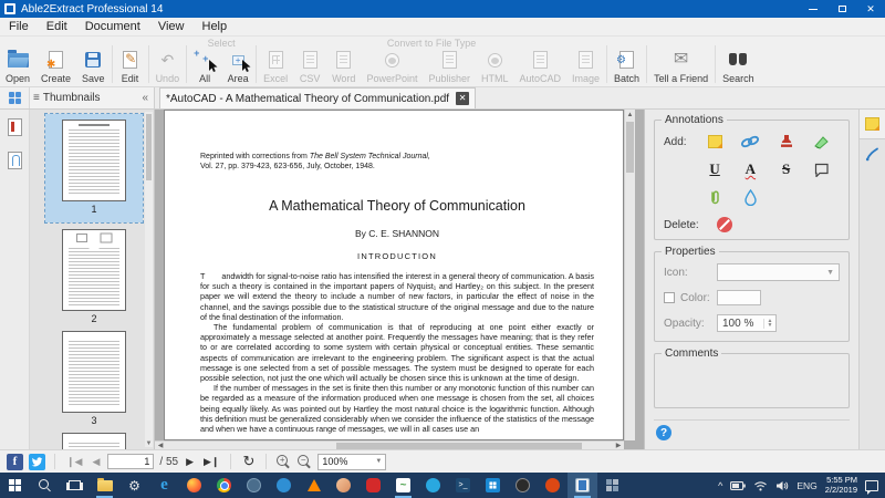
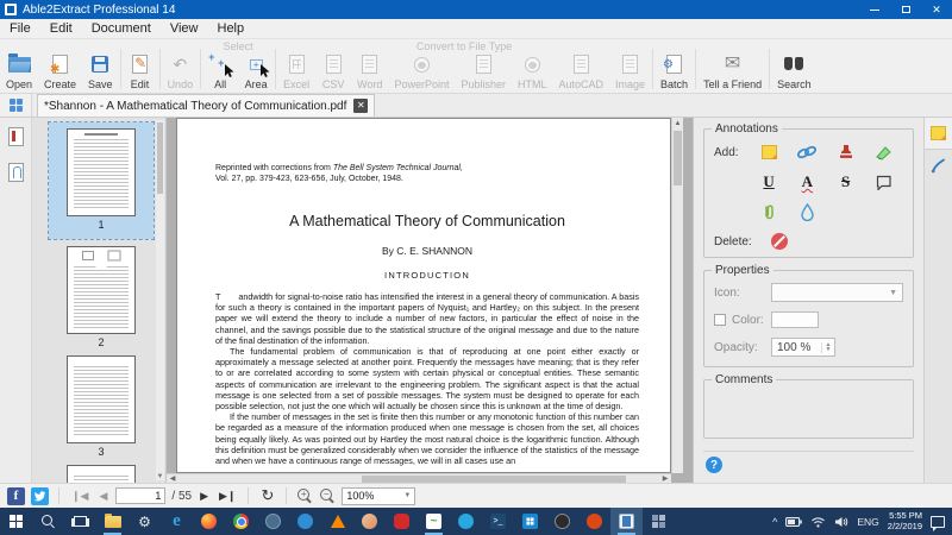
  Able2Extract Professional 14
  ✕
  File
  Edit
  Document
  View
  Help
  Open
  ✱
  Create
  Save
  ✎
  Edit
  ↶
  Undo
  Select
  +
  +
  All
  +
  Area
  Convert to File Type
  Excel
  CSV
  Word
  PowerPoint
  Publisher
  HTML
  AutoCAD
  Image
  ⚙
  Batch
  ✉
  Tell a Friend
  Search
- ≡
- Thumbnails
- «
- *AutoCAD - A Mathematical Theory of Communication.pdf
+ *Shannon - A Mathematical Theory of Communication.pdf
  ✕
  1
  2
  3
  A Mathematical Theory of Communication
  By C. E. SHANNON
  INTRODUCTION
  T andwidth for signal-to-noise ratio has intensified the interest in a general theory of communication. A basis for such a theory is contained in the important papers of Nyquist₁ and Hartley₂ on this subject. In the present paper we will extend the theory to include a number of new factors, in particular the effect of noise in the channel, and the savings possible due to the statistical structure of the original message and due to the nature of the final destination of the information.
  The fundamental problem of communication is that of reproducing at one point either exactly or approximately a message selected at another point. Frequently the messages have meaning; that is they refer to or are correlated according to some system with certain physical or conceptual entities. These semantic aspects of communication are irrelevant to the engineering problem. The significant aspect is that the actual message is one selected from a set of possible messages. The system must be designed to operate for each possible selection, not just the one which will actually be chosen since this is unknown at the time of design.
  If the number of messages in the set is finite then this number or any monotonic function of this number can be regarded as a measure of the information produced when one message is chosen from the set, all choices being equally likely. As was pointed out by Hartley the most natural choice is the logarithmic function. Although this definition must be generalized considerably when we consider the influence of the statistics of the message and when we have a continuous range of messages, we will in all cases use an
  Annotations
  Add:
  U
  A
  S
  Delete:
  Properties
  Icon:
  Color:
  Opacity:
  100 %
  Comments
  ?
  f
  ❙◀
  ◀
  1
  / 55
  ▶
  ▶❙
  ↻
  +
  −
  100%
  ⚙
  e
  ~
  ^
  ENG
  5:55 PM
  2/2/2019
